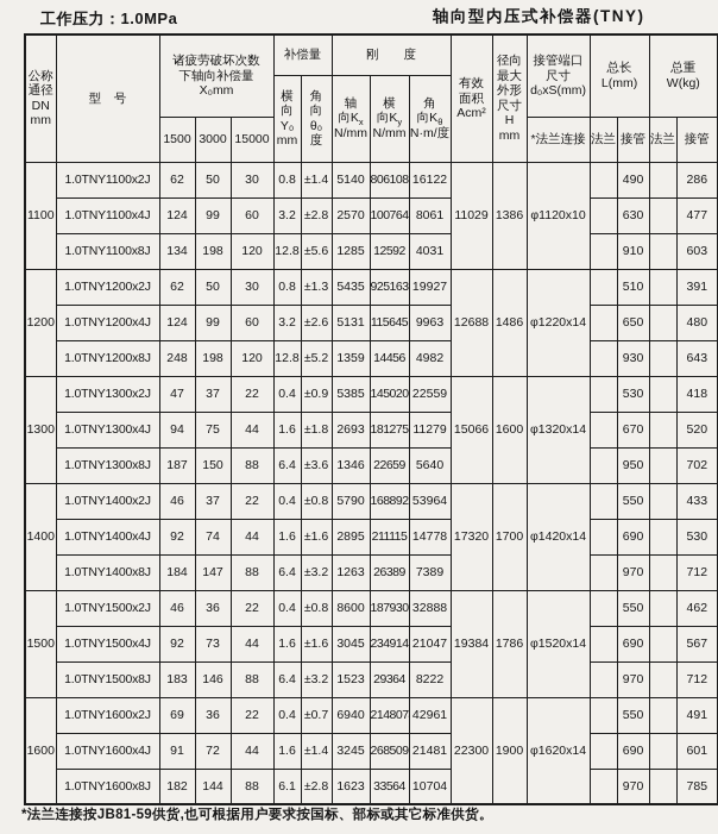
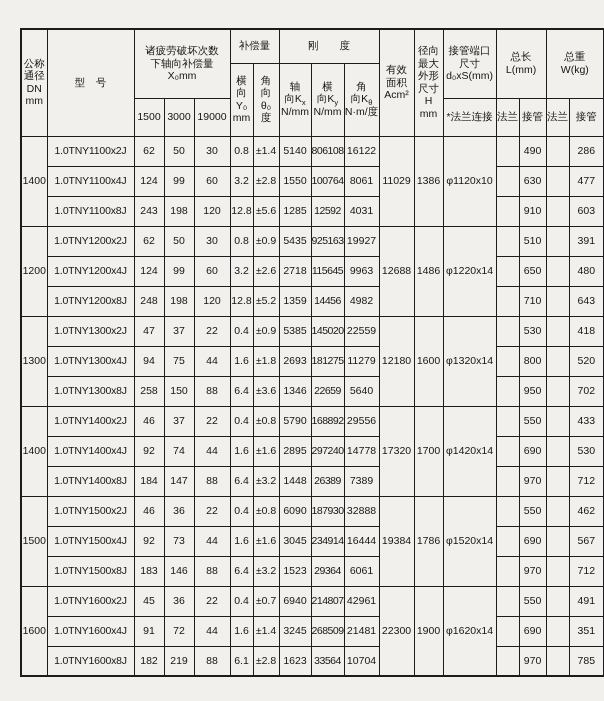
- 工作压力：1.0MPa
- 轴向型内压式补偿器(TNY)
  公称 通径 DN mm	型 号	诸疲劳破坏次数 下轴向补偿量 X₀mm	补偿量	刚 度	有效 面积 Acm²	径向 最大 外形 尺寸 H mm	接管端口 尺寸 d₀xS(mm)	总长 L(mm)	总重 W(kg)
  横 向 Y₀ mm	角 向 θ₀ 度	轴 向Kx N/mm	横 向Ky N/mm	角 向Kθ N·m/度
- 1500	3000	15000	*法兰连接	法兰	接管	法兰	接管
+ 1500	3000	19000	*法兰连接	法兰	接管	法兰	接管
- 1100	1.0TNY1100x2J	62	50	30	0.8	±1.4	5140	806108	16122	11029	1386	φ1120x10		490		286
+ 1400	1.0TNY1100x2J	62	50	30	0.8	±1.4	5140	806108	16122	11029	1386	φ1120x10		490		286
- 1.0TNY1100x4J	124	99	60	3.2	±2.8	2570	100764	8061		630		477
+ 1.0TNY1100x4J	124	99	60	3.2	±2.8	1550	100764	8061		630		477
- 1.0TNY1100x8J	134	198	120	12.8	±5.6	1285	12592	4031		910		603
+ 1.0TNY1100x8J	243	198	120	12.8	±5.6	1285	12592	4031		910		603
- 1200	1.0TNY1200x2J	62	50	30	0.8	±1.3	5435	925163	19927	12688	1486	φ1220x14		510		391
+ 1200	1.0TNY1200x2J	62	50	30	0.8	±0.9	5435	925163	19927	12688	1486	φ1220x14		510		391
- 1.0TNY1200x4J	124	99	60	3.2	±2.6	5131	115645	9963		650		480
+ 1.0TNY1200x4J	124	99	60	3.2	±2.6	2718	115645	9963		650		480
- 1.0TNY1200x8J	248	198	120	12.8	±5.2	1359	14456	4982		930		643
+ 1.0TNY1200x8J	248	198	120	12.8	±5.2	1359	14456	4982		710		643
- 1300	1.0TNY1300x2J	47	37	22	0.4	±0.9	5385	145020	22559	15066	1600	φ1320x14		530		418
+ 1300	1.0TNY1300x2J	47	37	22	0.4	±0.9	5385	145020	22559	12180	1600	φ1320x14		530		418
- 1.0TNY1300x4J	94	75	44	1.6	±1.8	2693	181275	11279		670		520
+ 1.0TNY1300x4J	94	75	44	1.6	±1.8	2693	181275	11279		800		520
- 1.0TNY1300x8J	187	150	88	6.4	±3.6	1346	22659	5640		950		702
+ 1.0TNY1300x8J	258	150	88	6.4	±3.6	1346	22659	5640		950		702
- 1400	1.0TNY1400x2J	46	37	22	0.4	±0.8	5790	168892	53964	17320	1700	φ1420x14		550		433
+ 1400	1.0TNY1400x2J	46	37	22	0.4	±0.8	5790	168892	29556	17320	1700	φ1420x14		550		433
- 1.0TNY1400x4J	92	74	44	1.6	±1.6	2895	211115	14778		690		530
+ 1.0TNY1400x4J	92	74	44	1.6	±1.6	2895	297240	14778		690		530
- 1.0TNY1400x8J	184	147	88	6.4	±3.2	1263	26389	7389		970		712
+ 1.0TNY1400x8J	184	147	88	6.4	±3.2	1448	26389	7389		970		712
- 1500	1.0TNY1500x2J	46	36	22	0.4	±0.8	8600	187930	32888	19384	1786	φ1520x14		550		462
+ 1500	1.0TNY1500x2J	46	36	22	0.4	±0.8	6090	187930	32888	19384	1786	φ1520x14		550		462
- 1.0TNY1500x4J	92	73	44	1.6	±1.6	3045	234914	21047		690		567
+ 1.0TNY1500x4J	92	73	44	1.6	±1.6	3045	234914	16444		690		567
- 1.0TNY1500x8J	183	146	88	6.4	±3.2	1523	29364	8222		970		712
+ 1.0TNY1500x8J	183	146	88	6.4	±3.2	1523	29364	6061		970		712
- 1600	1.0TNY1600x2J	69	36	22	0.4	±0.7	6940	214807	42961	22300	1900	φ1620x14		550		491
+ 1600	1.0TNY1600x2J	45	36	22	0.4	±0.7	6940	214807	42961	22300	1900	φ1620x14		550		491
- 1.0TNY1600x4J	91	72	44	1.6	±1.4	3245	268509	21481		690		601
+ 1.0TNY1600x4J	91	72	44	1.6	±1.4	3245	268509	21481		690		351
- 1.0TNY1600x8J	182	144	88	6.1	±2.8	1623	33564	10704		970		785
+ 1.0TNY1600x8J	182	219	88	6.1	±2.8	1623	33564	10704		970		785
- *法兰连接按JB81-59供货,也可根据用户要求按国标、部标或其它标准供货。
